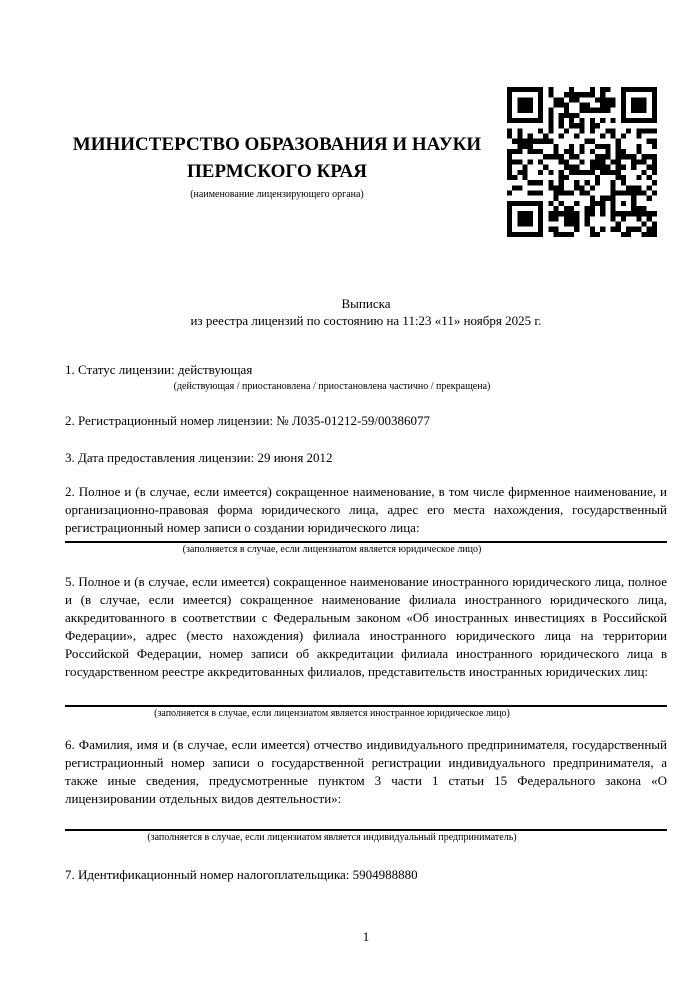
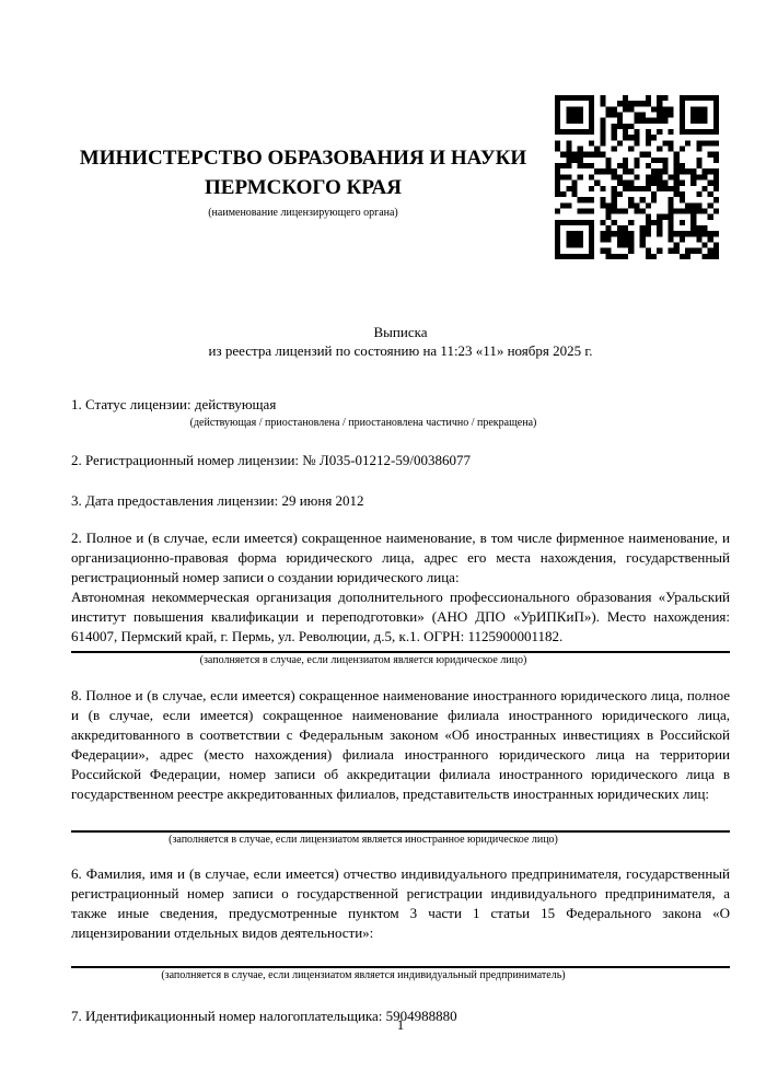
  МИНИСТЕРСТВО ОБРАЗОВАНИЯ И НАУКИ
  ПЕРМСКОГО КРАЯ
  (наименование лицензирующего органа)
  Выписка
  из реестра лицензий по состоянию на 11:23 «11» ноября 2025 г.
  1. Статус лицензии: действующая
  (действующая / приостановлена / приостановлена частично / прекращена)
  2. Регистрационный номер лицензии: № Л035-01212-59/00386077
  3. Дата предоставления лицензии: 29 июня 2012
  2. Полное и (в случае, если имеется) сокращенное наименование, в том числе фирменное наименование, и организационно-правовая форма юридического лица, адрес его места нахождения, государственный регистрационный номер записи о создании юридического лица:
+ Автономная некоммерческая организация дополнительного профессионального образования «Уральский институт повышения квалификации и переподготовки» (АНО ДПО «УрИПКиП»). Место нахождения: 614007, Пермский край, г. Пермь, ул. Революции, д.5, к.1. ОГРН: 1125900001182.
  (заполняется в случае, если лицензиатом является юридическое лицо)
- 5. Полное и (в случае, если имеется) сокращенное наименование иностранного юридического лица, полное и (в случае, если имеется) сокращенное наименование филиала иностранного юридического лица, аккредитованного в соответствии с Федеральным законом «Об иностранных инвестициях в Российской Федерации», адрес (место нахождения) филиала иностранного юридического лица на территории Российской Федерации, номер записи об аккредитации филиала иностранного юридического лица в государственном реестре аккредитованных филиалов, представительств иностранных юридических лиц:
+ 8. Полное и (в случае, если имеется) сокращенное наименование иностранного юридического лица, полное и (в случае, если имеется) сокращенное наименование филиала иностранного юридического лица, аккредитованного в соответствии с Федеральным законом «Об иностранных инвестициях в Российской Федерации», адрес (место нахождения) филиала иностранного юридического лица на территории Российской Федерации, номер записи об аккредитации филиала иностранного юридического лица в государственном реестре аккредитованных филиалов, представительств иностранных юридических лиц:
  (заполняется в случае, если лицензиатом является иностранное юридическое лицо)
  6. Фамилия, имя и (в случае, если имеется) отчество индивидуального предпринимателя, государственный регистрационный номер записи о государственной регистрации индивидуального предпринимателя, а также иные сведения, предусмотренные пунктом 3 части 1 статьи 15 Федерального закона «О лицензировании отдельных видов деятельности»:
  (заполняется в случае, если лицензиатом является индивидуальный предприниматель)
  7. Идентификационный номер налогоплательщика: 5904988880
  1
